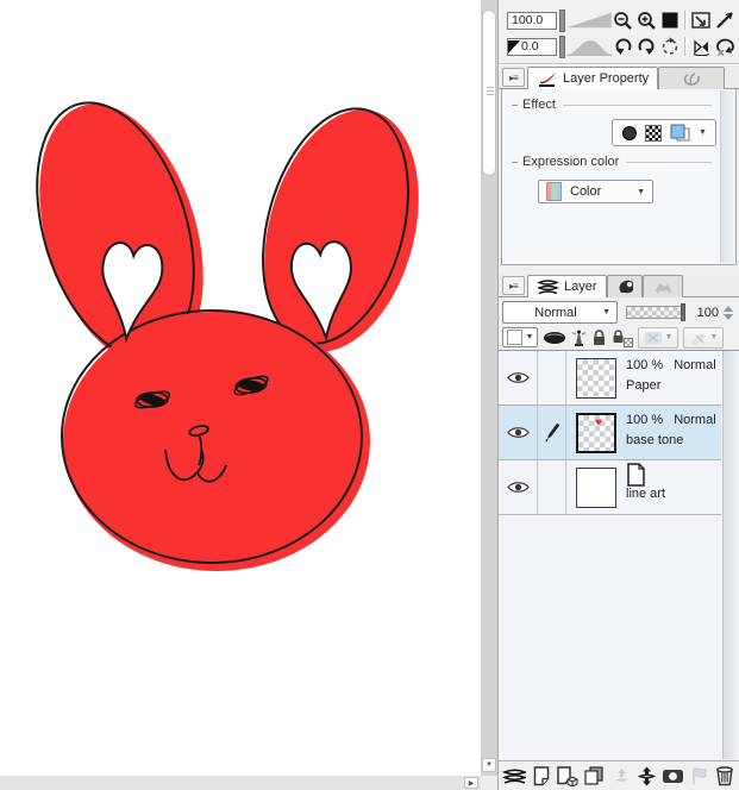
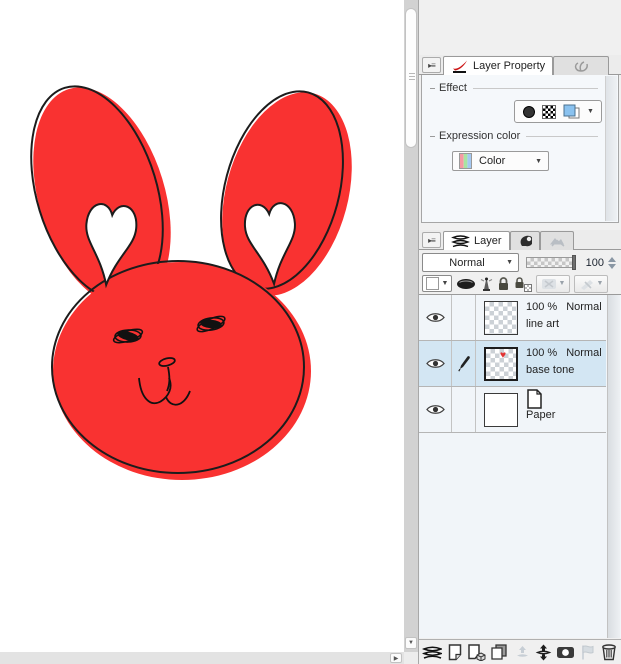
- 100.0
- 0.0
  ▸≡
  Layer Property
  Effect
  Expression color
  Color
  ▸≡
  Layer
  Normal
  100
  100 % Normal
- Paper
+ line art
  100 % Normal
  base tone
- line art
+ Paper
